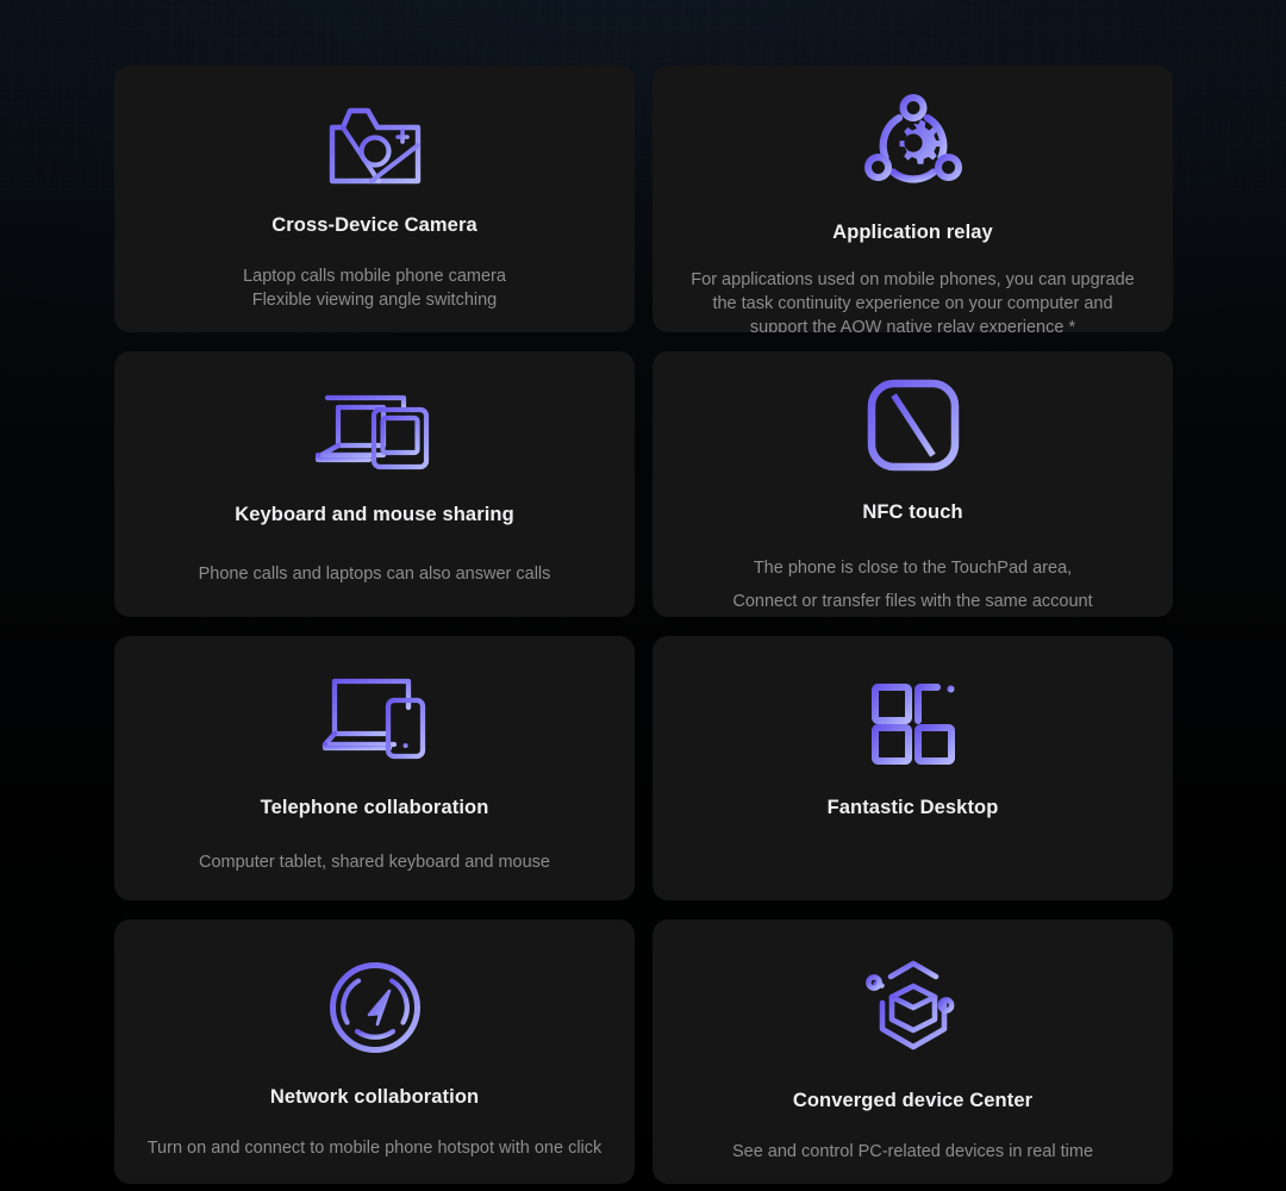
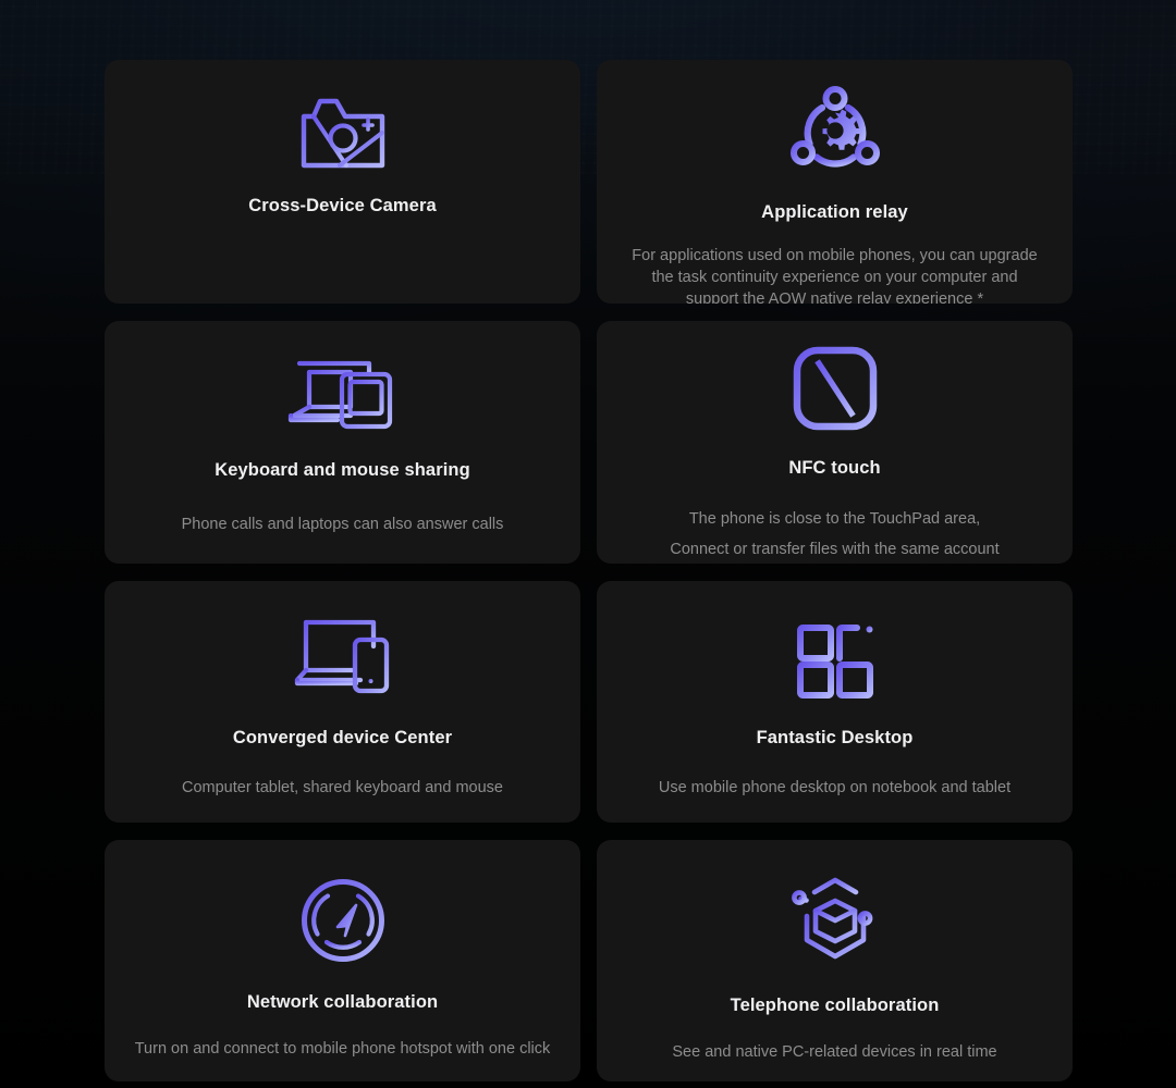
  Cross-Device Camera
- Laptop calls mobile phone camera
- Flexible viewing angle switching
  Application relay
  For applications used on mobile phones, you can upgrade the task continuity experience on your computer and support the AOW native relay experience *
  Keyboard and mouse sharing
  Phone calls and laptops can also answer calls
  NFC touch
  The phone is close to the TouchPad area,
  Connect or transfer files with the same account
- Telephone collaboration
+ Converged device Center
  Computer tablet, shared keyboard and mouse
  Fantastic Desktop
+ Use mobile phone desktop on notebook and tablet
  Network collaboration
  Turn on and connect to mobile phone hotspot with one click
- Converged device Center
+ Telephone collaboration
- See and control PC-related devices in real time
+ See and native PC-related devices in real time
